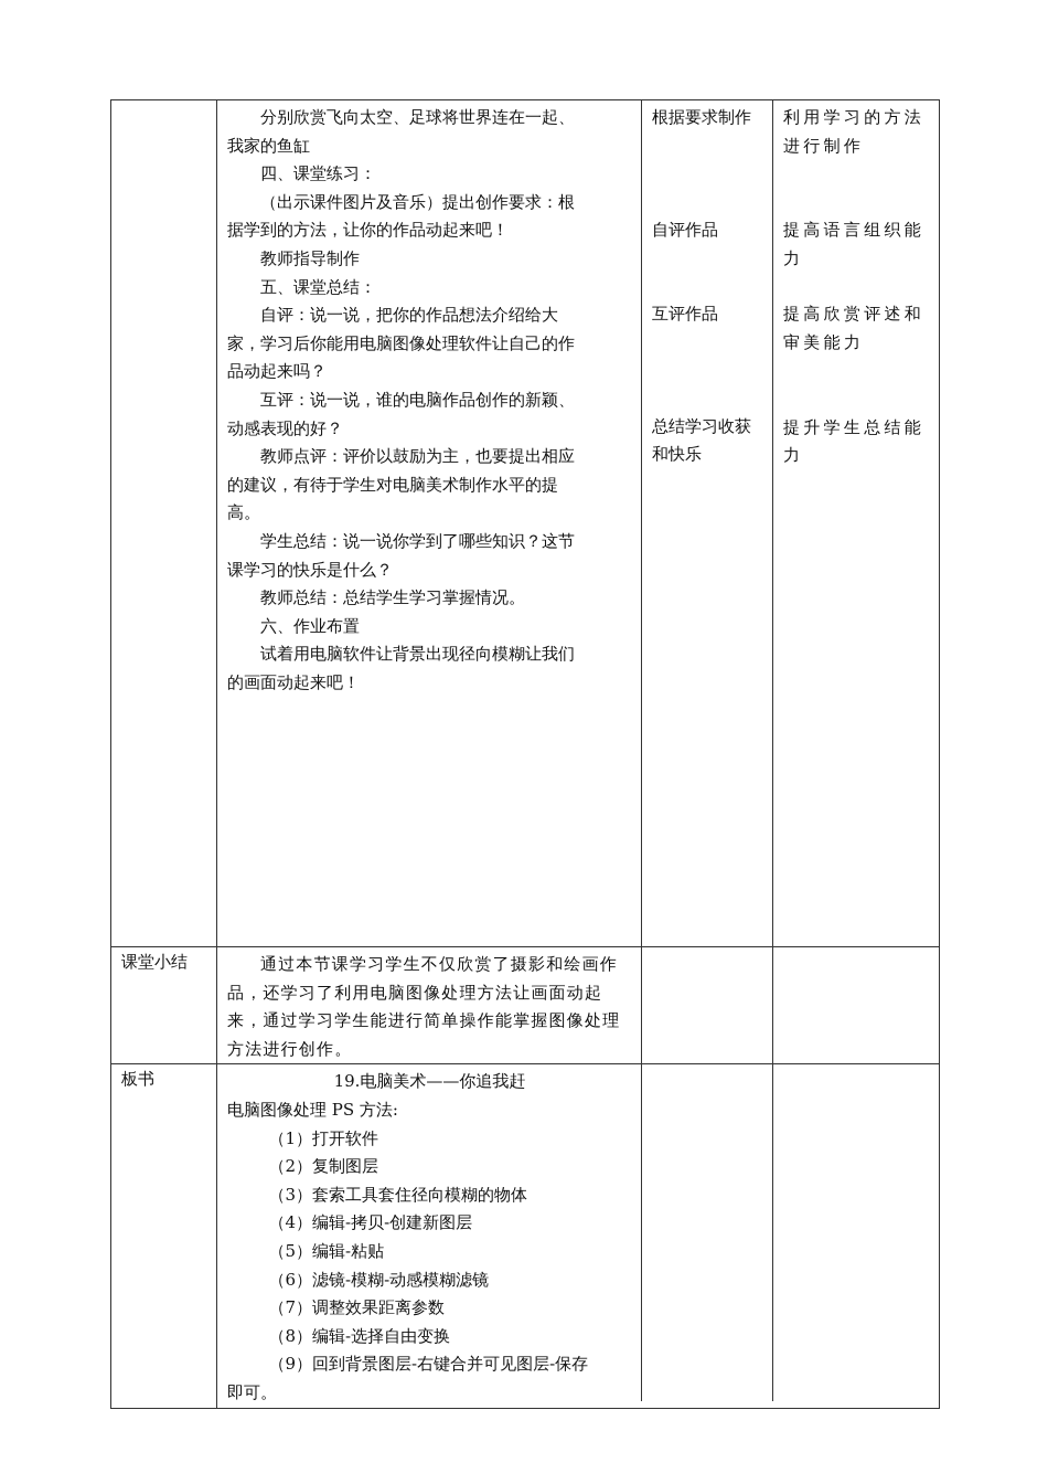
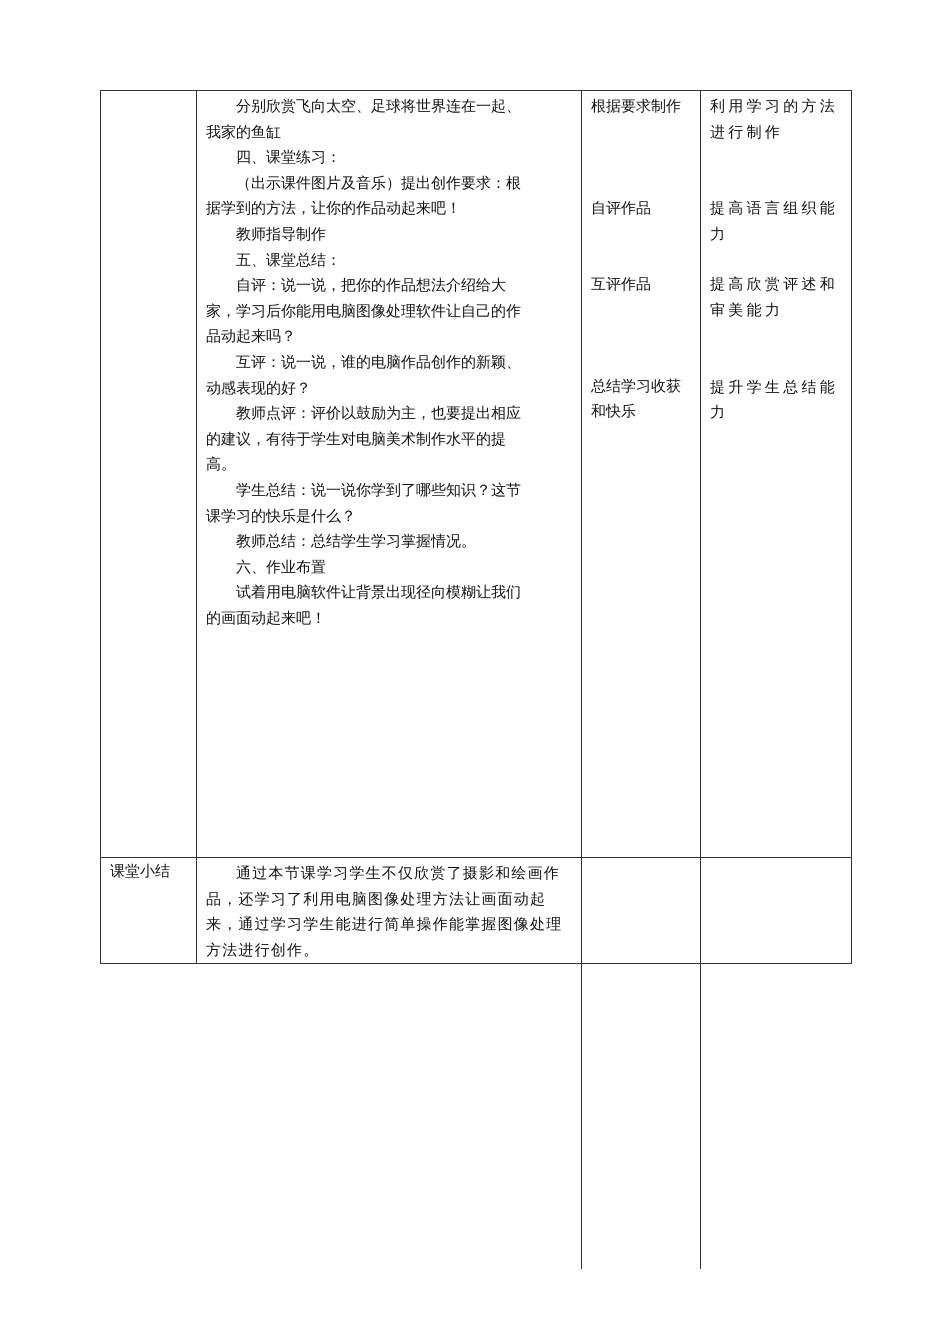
  	分别欣赏飞向太空、足球将世界连在一起、我家的鱼缸四、课堂练习：（出示课件图片及音乐）提出创作要求：根据学到的方法，让你的作品动起来吧！教师指导制作五、课堂总结：自评：说一说，把你的作品想法介绍给大家，学习后你能用电脑图像处理软件让自己的作品动起来吗？互评：说一说，谁的电脑作品创作的新颖、动感表现的好？教师点评：评价以鼓励为主，也要提出相应的建议，有待于学生对电脑美术制作水平的提高。学生总结：说一说你学到了哪些知识？这节课学习的快乐是什么？教师总结：总结学生学习掌握情况。六、作业布置试着用电脑软件让背景出现径向模糊让我们的画面动起来吧！	根据要求制作 自评作品 互评作品 总结学习收获和快乐	利用学习的方法进行制作 提高语言组织能力 提高欣赏评述和审美能力 提升学生总结能力
  课堂小结	通过本节课学习学生不仅欣赏了摄影和绘画作品，还学习了利用电脑图像处理方法让画面动起来，通过学习学生能进行简单操作能掌握图像处理方法进行创作。
- 板书	19.电脑美术——你追我赶 电脑图像处理 PS 方法: （1）打开软件（2）复制图层（3）套索工具套住径向模糊的物体（4）编辑-拷贝-创建新图层（5）编辑-粘贴（6）滤镜-模糊-动感模糊滤镜（7）调整效果距离参数（8）编辑-选择自由变换（9）回到背景图层-右键合并可见图层-保存 即可。
